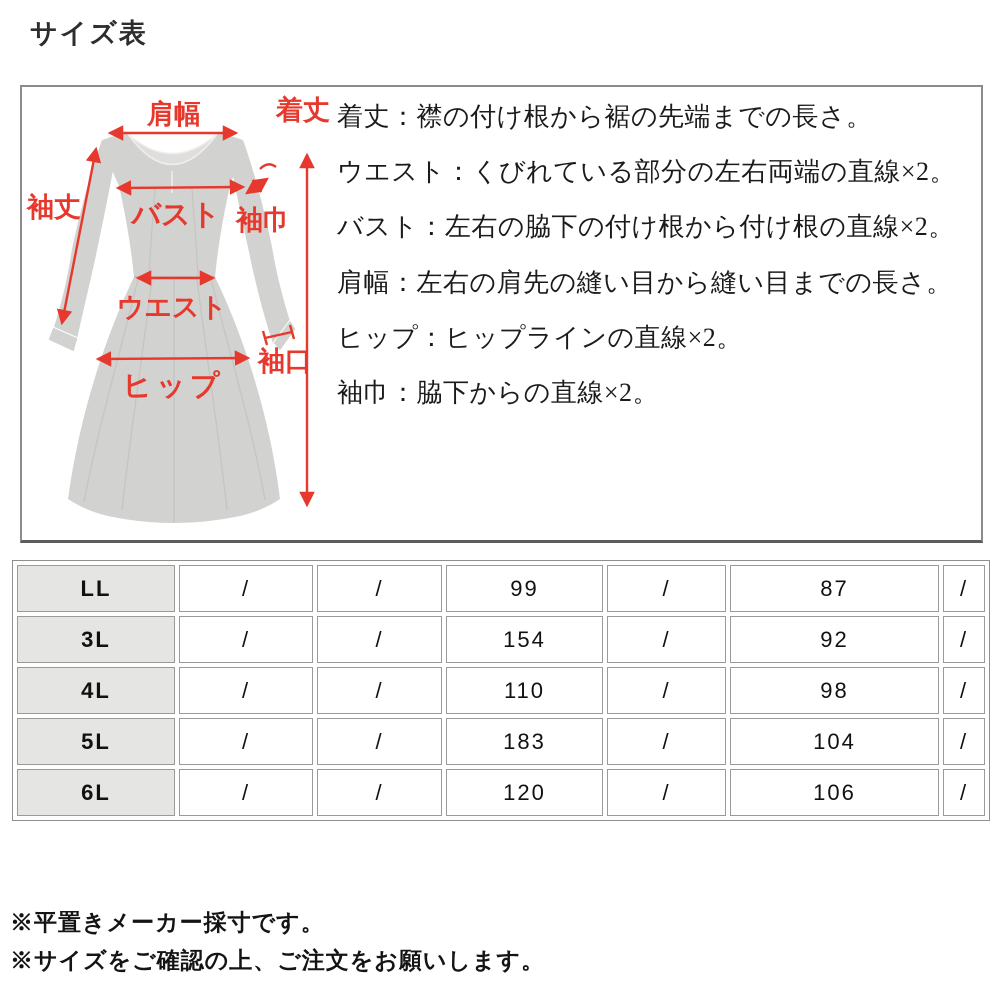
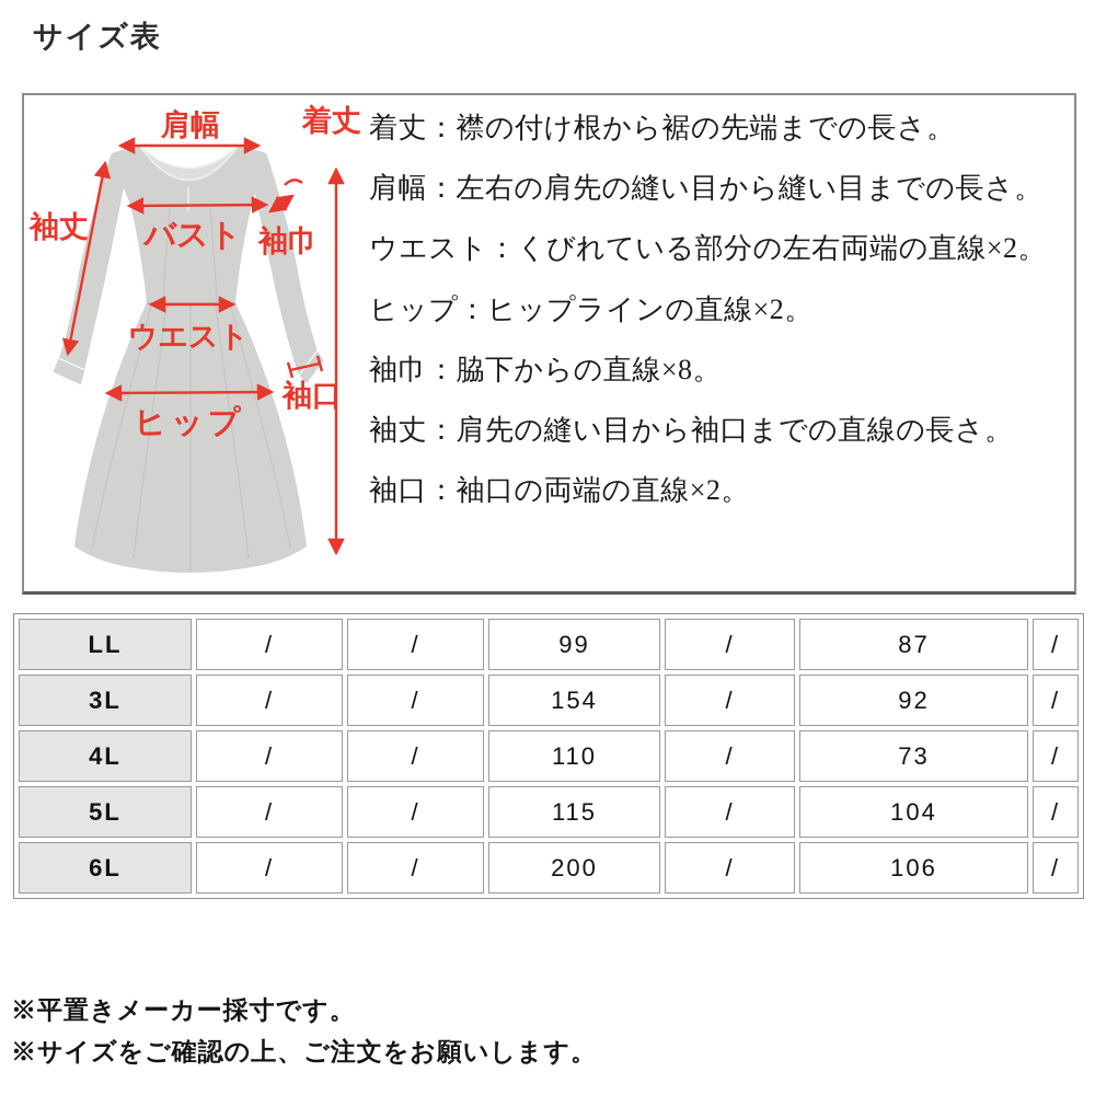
  サイズ表
  肩幅
  着丈
  袖丈
  バスト
  袖巾
  ウエスト
  ヒップ
  袖口
  着丈：襟の付け根から裾の先端までの長さ。
- ウエスト：くびれている部分の左右両端の直線×2。
+ 肩幅：左右の肩先の縫い目から縫い目までの長さ。
- バスト：左右の脇下の付け根から付け根の直線×2。
- 肩幅：左右の肩先の縫い目から縫い目までの長さ。
+ ウエスト：くびれている部分の左右両端の直線×2。
  ヒップ：ヒップラインの直線×2。
- 袖巾：脇下からの直線×2。
+ 袖巾：脇下からの直線×8。
+ 袖丈：肩先の縫い目から袖口までの直線の長さ。
+ 袖口：袖口の両端の直線×2。
  LL	/	/	99	/	87	/
  3L	/	/	154	/	92	/
- 4L	/	/	110	/	98	/
+ 4L	/	/	110	/	73	/
- 5L	/	/	183	/	104	/
+ 5L	/	/	115	/	104	/
- 6L	/	/	120	/	106	/
+ 6L	/	/	200	/	106	/
  ※平置きメーカー採寸です。
  ※サイズをご確認の上、ご注文をお願いします。
